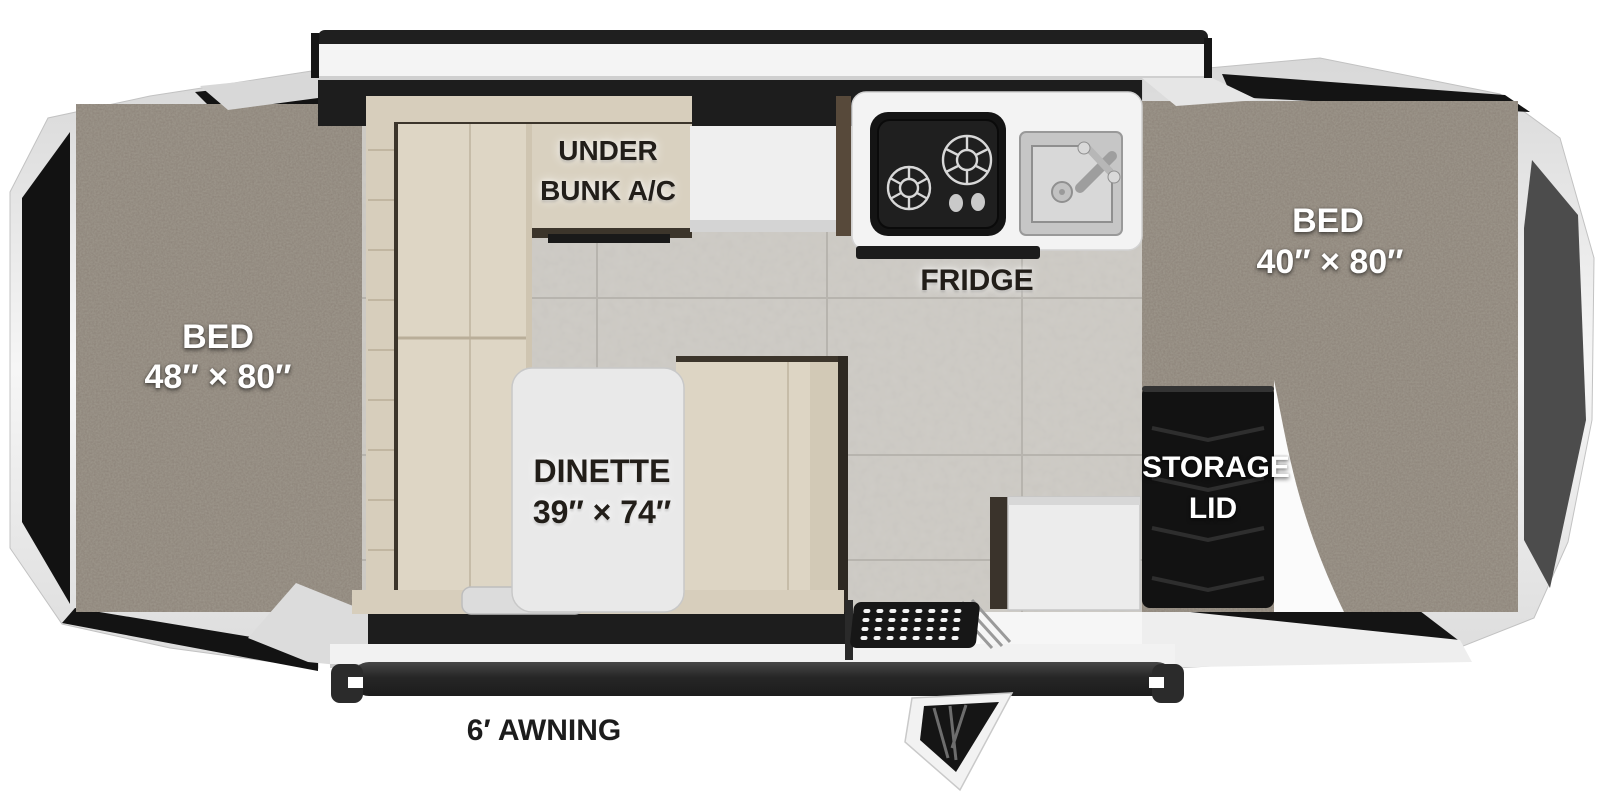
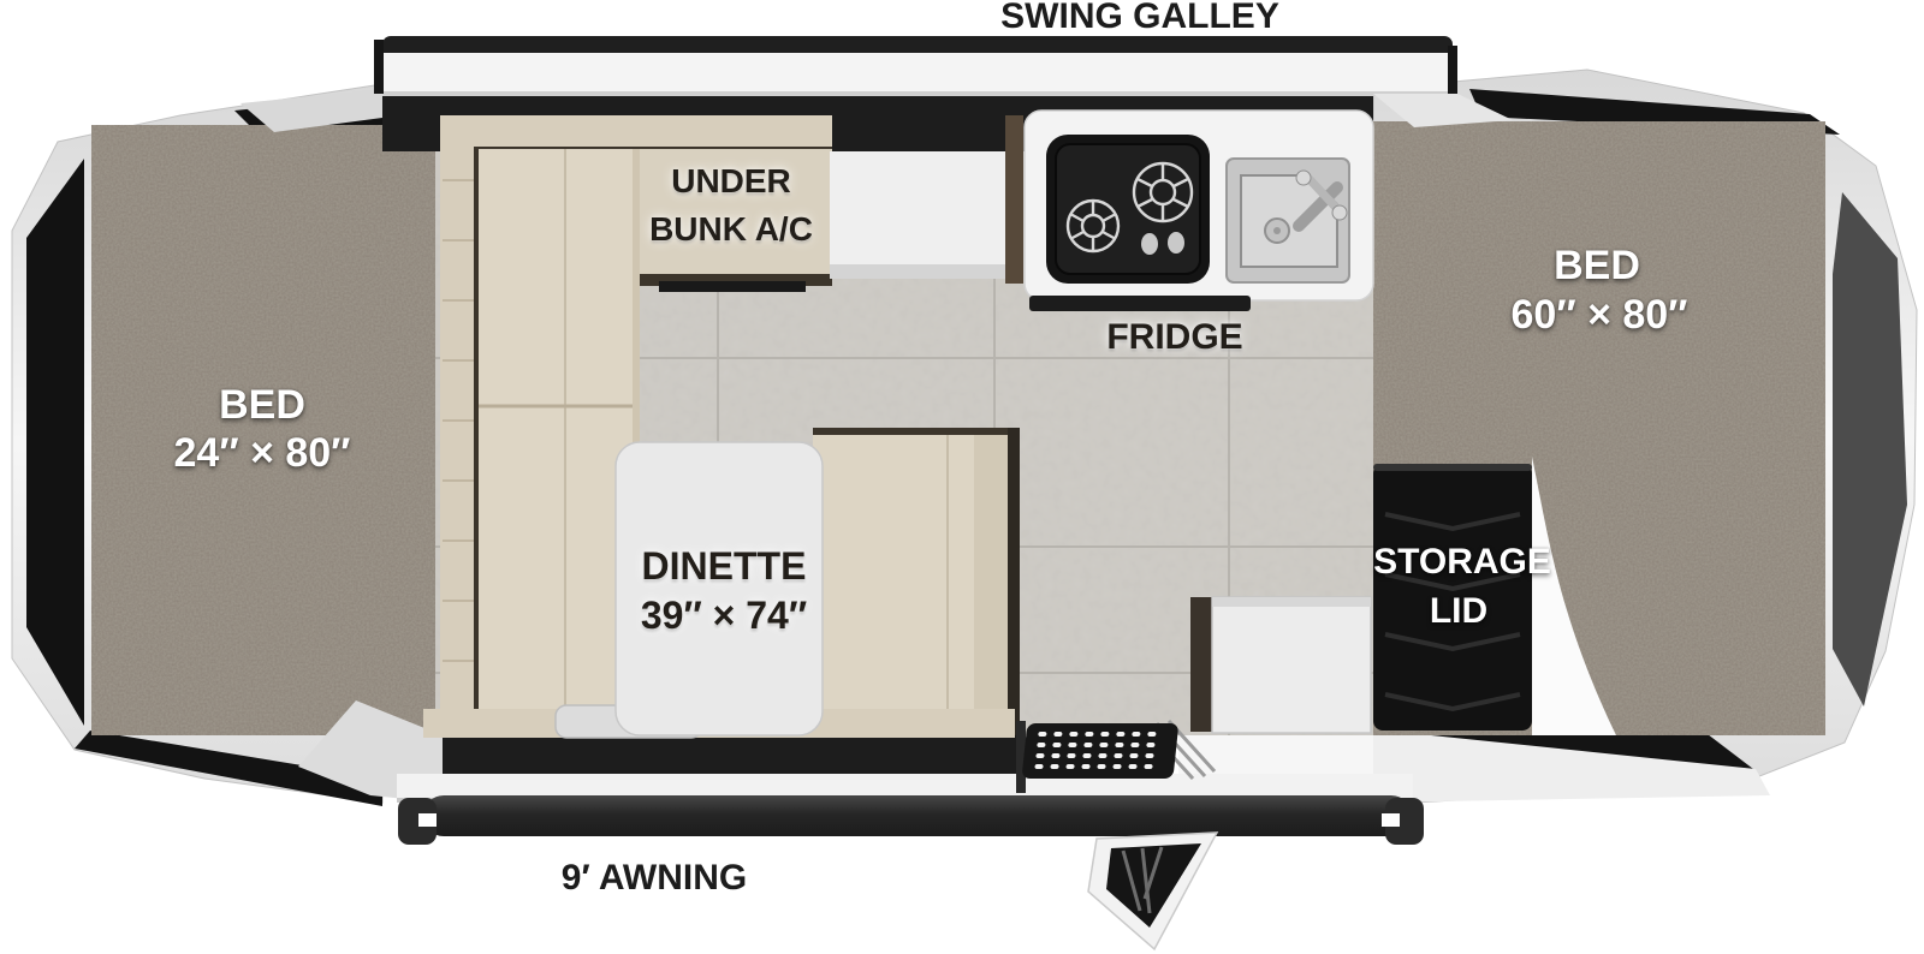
+ SWING GALLEY
  BED
- 48″ × 80″
+ 24″ × 80″
  BED
- 40″ × 80″
+ 60″ × 80″
  UNDER
  BUNK A/C
  FRIDGE
  DINETTE
  39″ × 74″
  STORAGE
  LID
- 6′ AWNING
+ 9′ AWNING
